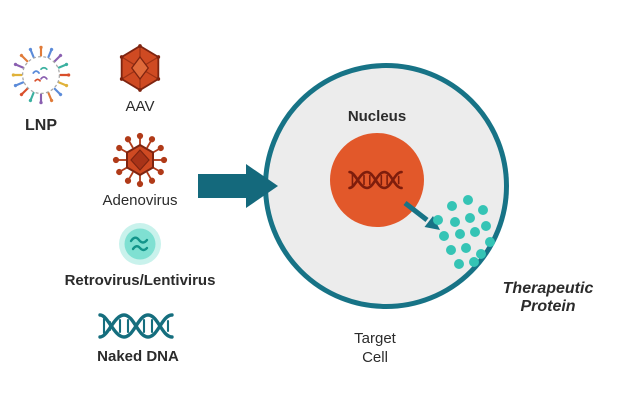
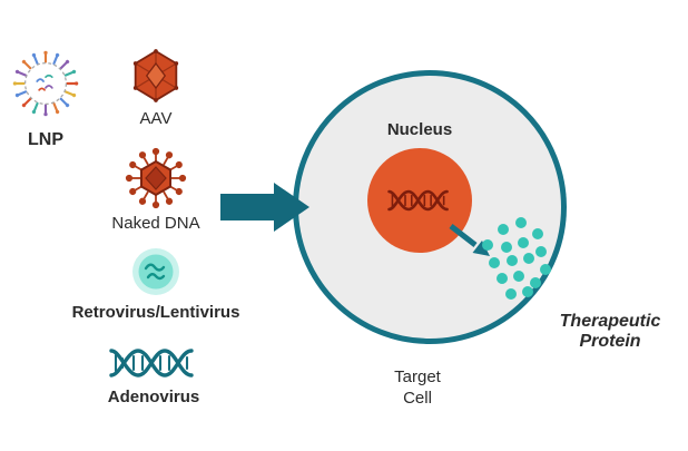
  LNP
  AAV
- Adenovirus
+ Naked DNA
  Retrovirus/Lentivirus
- Naked DNA
+ Adenovirus
  Nucleus
  Therapeutic
  Protein
  Target
  Cell
